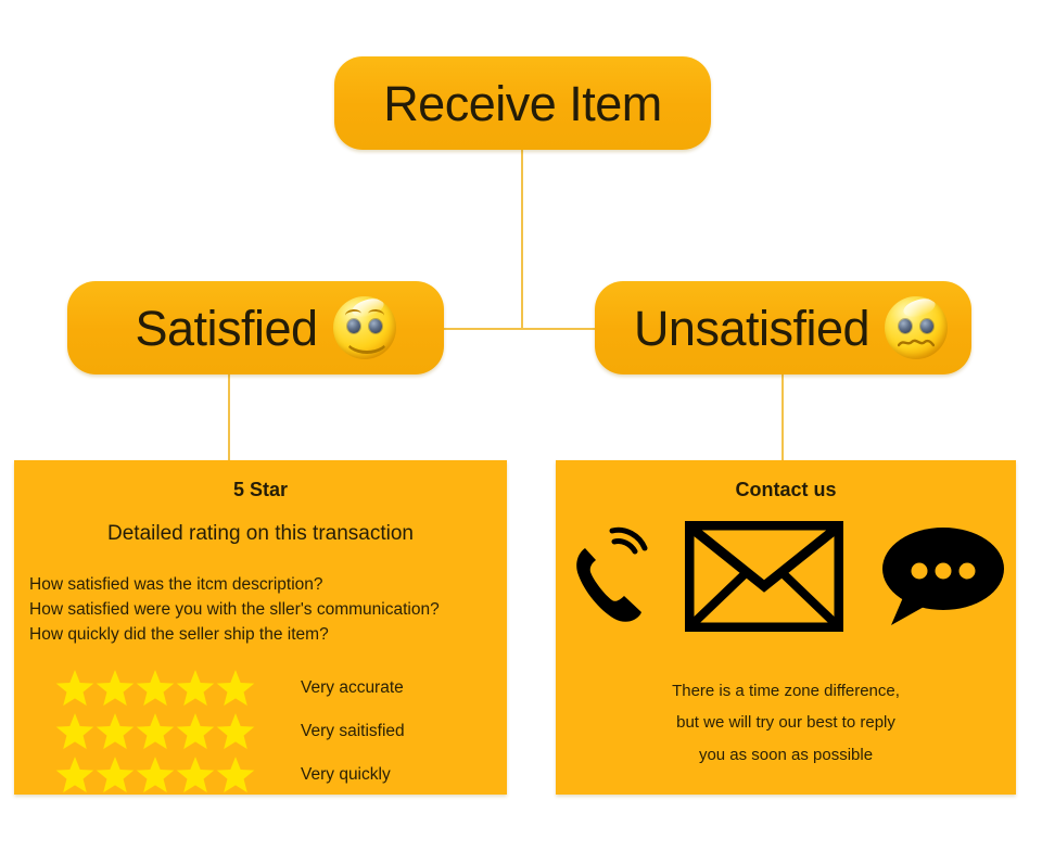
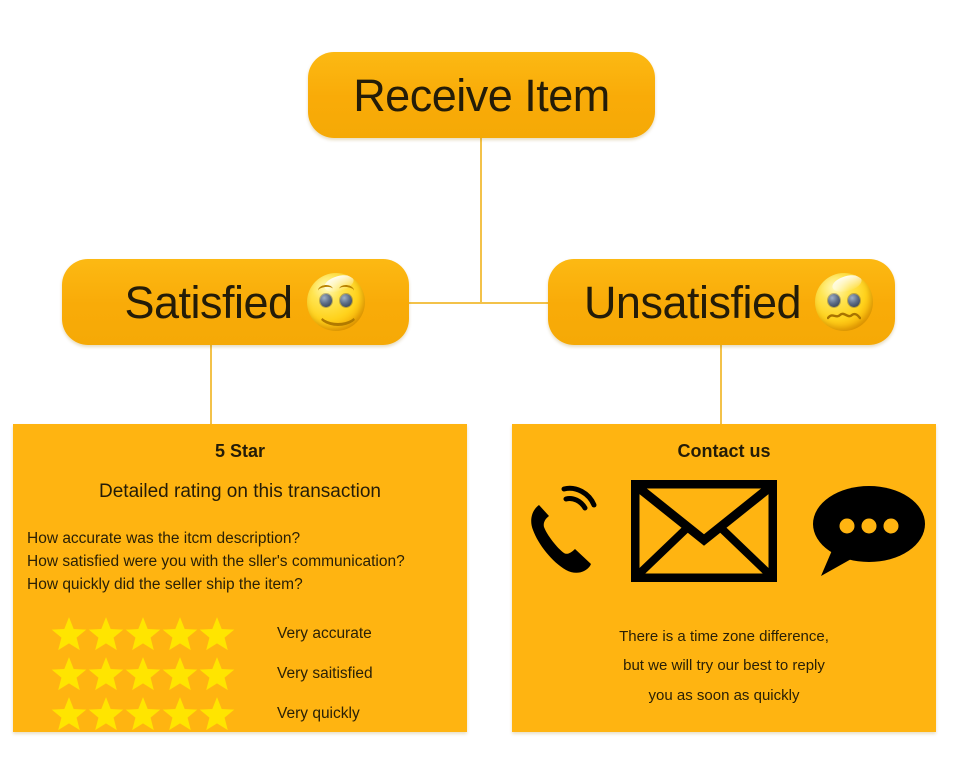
  Receive Item
  Satisfied
  Unsatisfied
  5 Star
  Detailed rating on this transaction
- How satisfied was the itcm description?
+ How accurate was the itcm description?
  How satisfied were you with the sller's communication?
  How quickly did the seller ship the item?
  Very accurate
  Very saitisfied
  Very quickly
  Contact us
  There is a time zone difference,
  but we will try our best to reply
- you as soon as possible
+ you as soon as quickly
